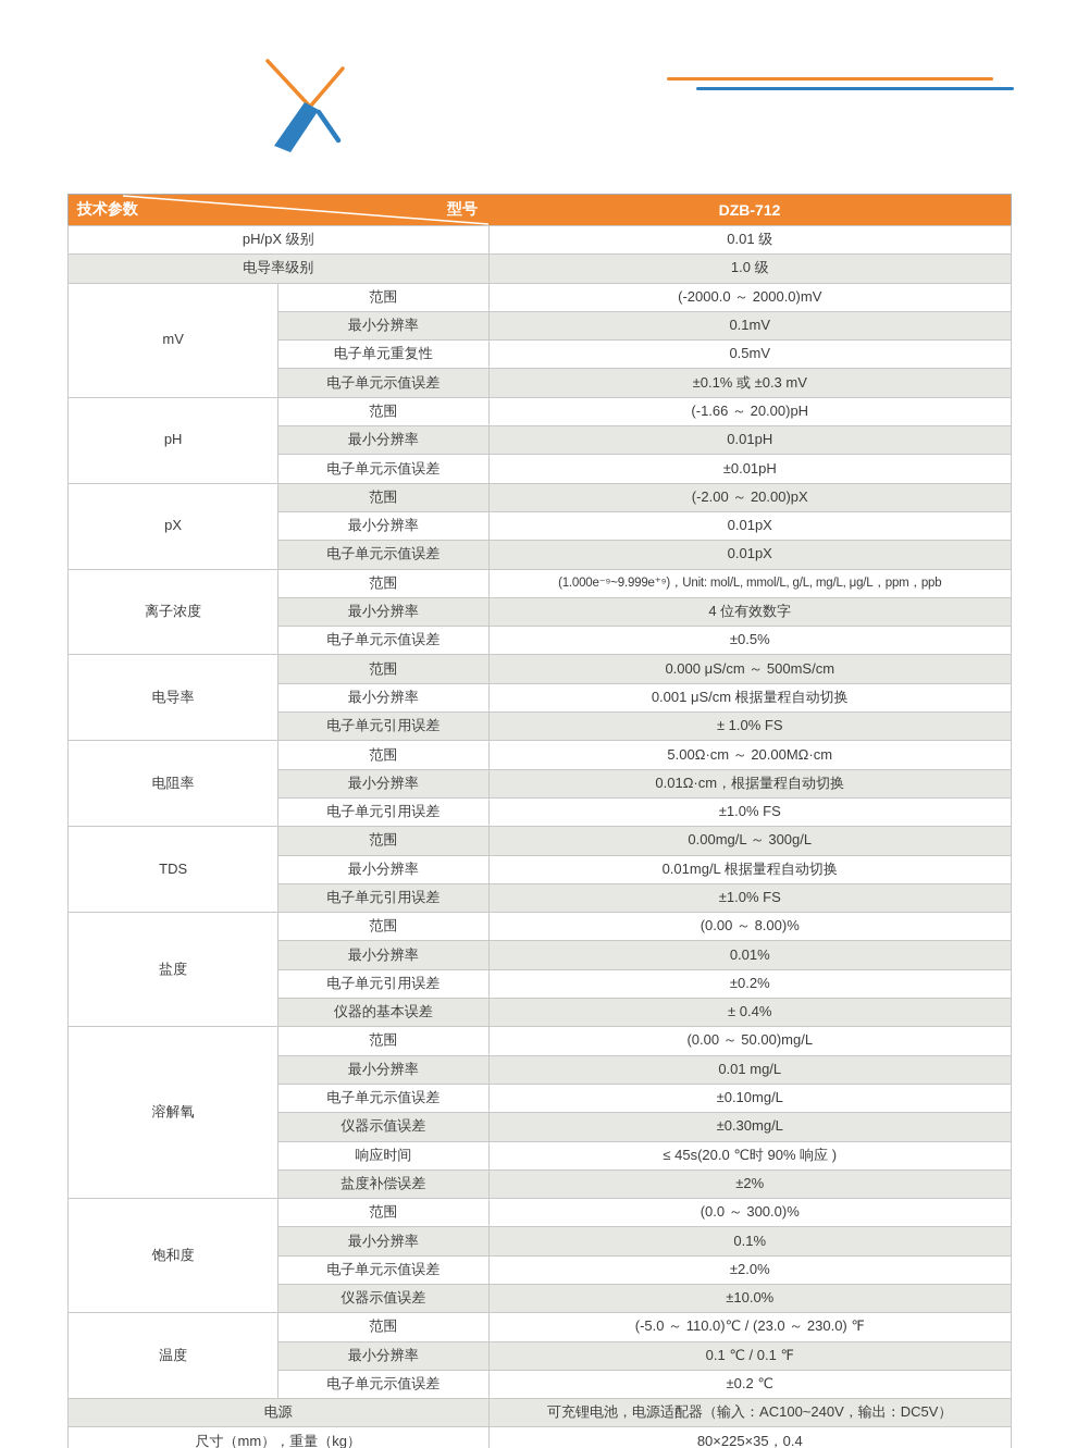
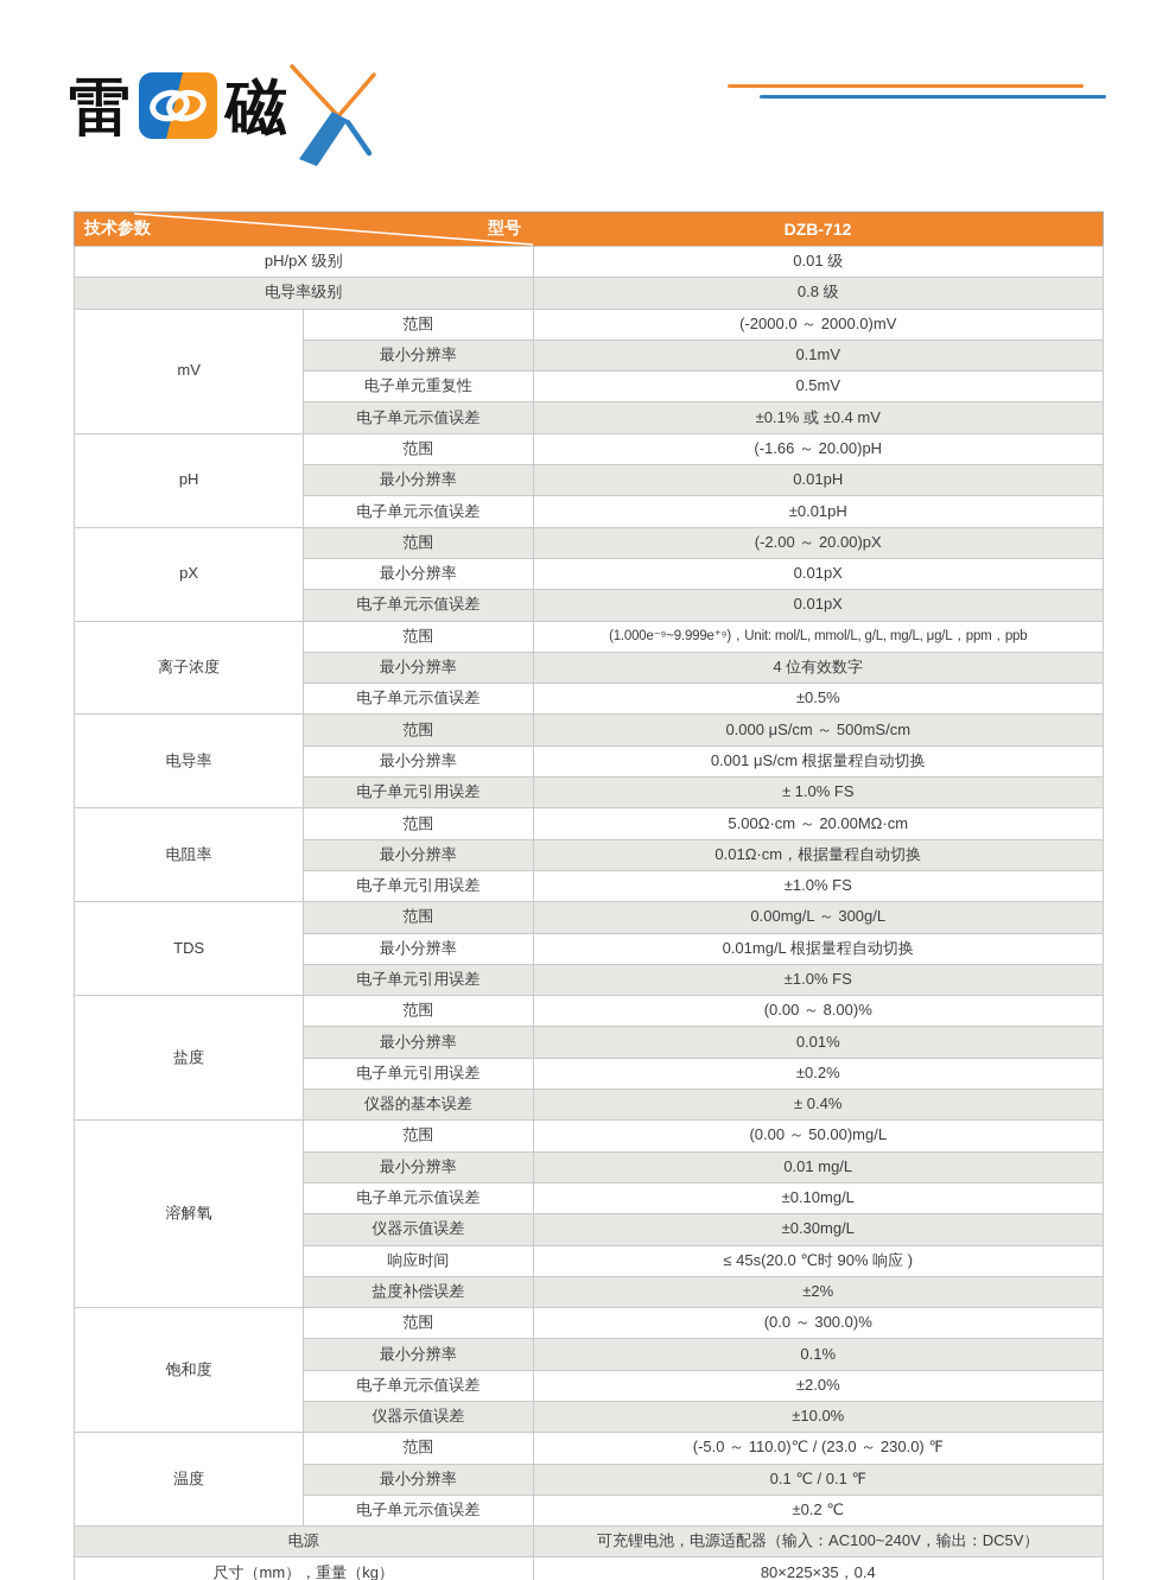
+ 雷
+ 磁
  技术参数 型号	DZB-712
  pH/pX 级别	0.01 级
- 电导率级别	1.0 级
+ 电导率级别	0.8 级
  mV	范围	(-2000.0 ～ 2000.0)mV
  最小分辨率	0.1mV
  电子单元重复性	0.5mV
- 电子单元示值误差	±0.1% 或 ±0.3 mV
+ 电子单元示值误差	±0.1% 或 ±0.4 mV
  pH	范围	(-1.66 ～ 20.00)pH
  最小分辨率	0.01pH
  电子单元示值误差	±0.01pH
  pX	范围	(-2.00 ～ 20.00)pX
  最小分辨率	0.01pX
  电子单元示值误差	0.01pX
  离子浓度	范围	(1.000e⁻⁹~9.999e⁺⁹)，Unit: mol/L, mmol/L, g/L, mg/L, μg/L，ppm，ppb
  最小分辨率	4 位有效数字
  电子单元示值误差	±0.5%
  电导率	范围	0.000 μS/cm ～ 500mS/cm
  最小分辨率	0.001 μS/cm 根据量程自动切换
  电子单元引用误差	± 1.0% FS
  电阻率	范围	5.00Ω·cm ～ 20.00MΩ·cm
  最小分辨率	0.01Ω·cm，根据量程自动切换
  电子单元引用误差	±1.0% FS
  TDS	范围	0.00mg/L ～ 300g/L
  最小分辨率	0.01mg/L 根据量程自动切换
  电子单元引用误差	±1.0% FS
  盐度	范围	(0.00 ～ 8.00)%
  最小分辨率	0.01%
  电子单元引用误差	±0.2%
  仪器的基本误差	± 0.4%
  溶解氧	范围	(0.00 ～ 50.00)mg/L
  最小分辨率	0.01 mg/L
  电子单元示值误差	±0.10mg/L
  仪器示值误差	±0.30mg/L
  响应时间	≤ 45s(20.0 ℃时 90% 响应 )
  盐度补偿误差	±2%
  饱和度	范围	(0.0 ～ 300.0)%
  最小分辨率	0.1%
  电子单元示值误差	±2.0%
  仪器示值误差	±10.0%
  温度	范围	(-5.0 ～ 110.0)℃ / (23.0 ～ 230.0) ℉
  最小分辨率	0.1 ℃ / 0.1 ℉
  电子单元示值误差	±0.2 ℃
  电源	可充锂电池，电源适配器（输入：AC100~240V，输出：DC5V）
  尺寸（mm），重量（kg）	80×225×35，0.4
